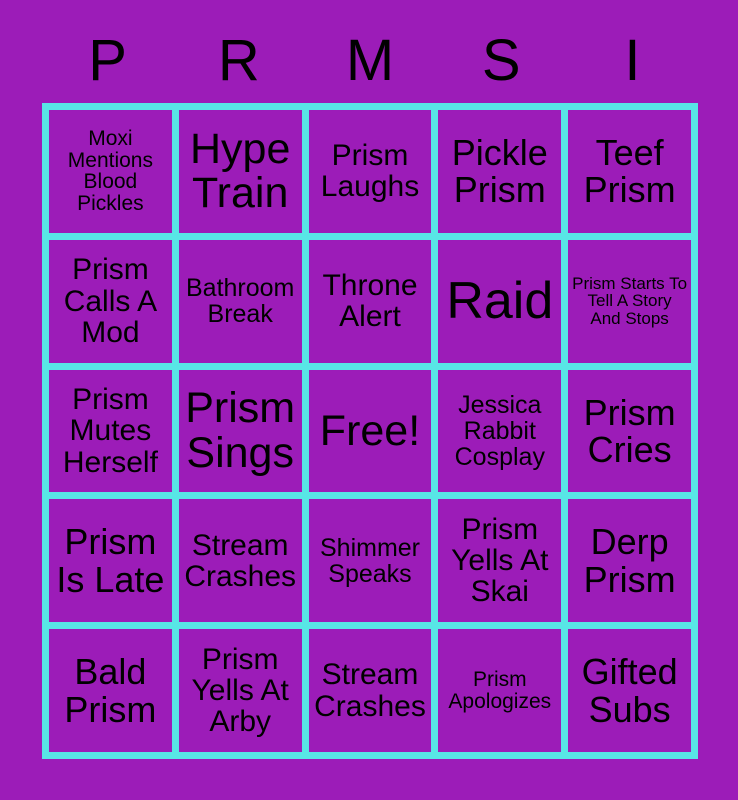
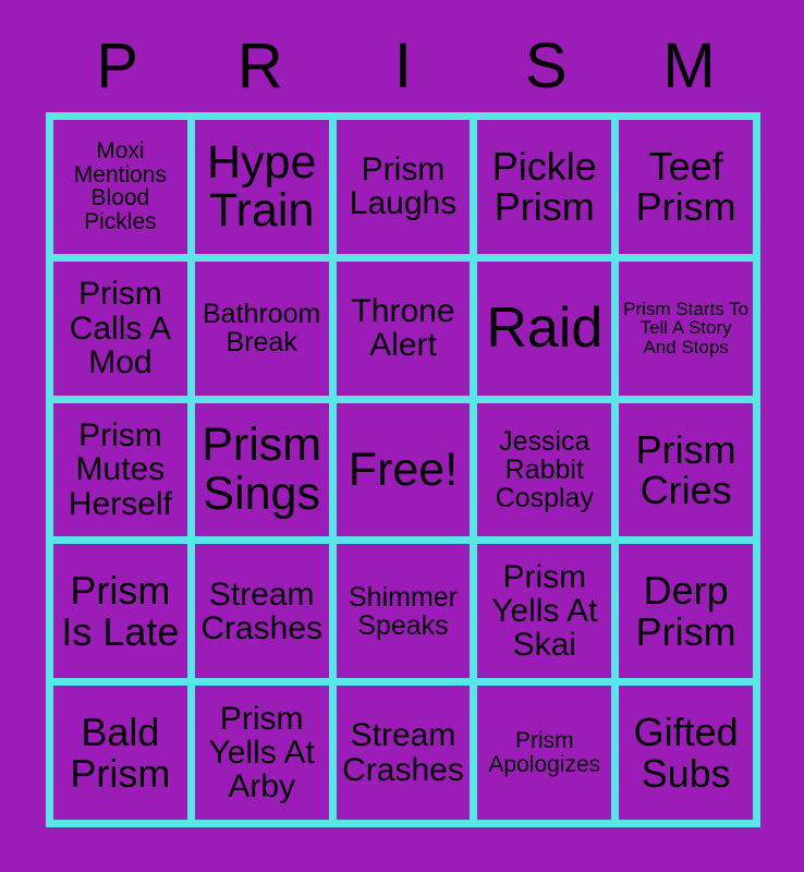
  P
  R
- M
+ I
  S
- I
+ M
  Moxi Mentions Blood Pickles
  Hype Train
  Prism Laughs
  Pickle Prism
  Teef Prism
  Prism Calls A Mod
  Bathroom Break
  Throne Alert
  Raid
  Prism Starts To Tell A Story And Stops
  Prism Mutes Herself
  Prism Sings
  Free!
  Jessica Rabbit Cosplay
  Prism Cries
  Prism Is Late
  Stream Crashes
  Shimmer Speaks
  Prism Yells At Skai
  Derp Prism
  Bald Prism
  Prism Yells At Arby
  Stream Crashes
  Prism Apologizes
  Gifted Subs
